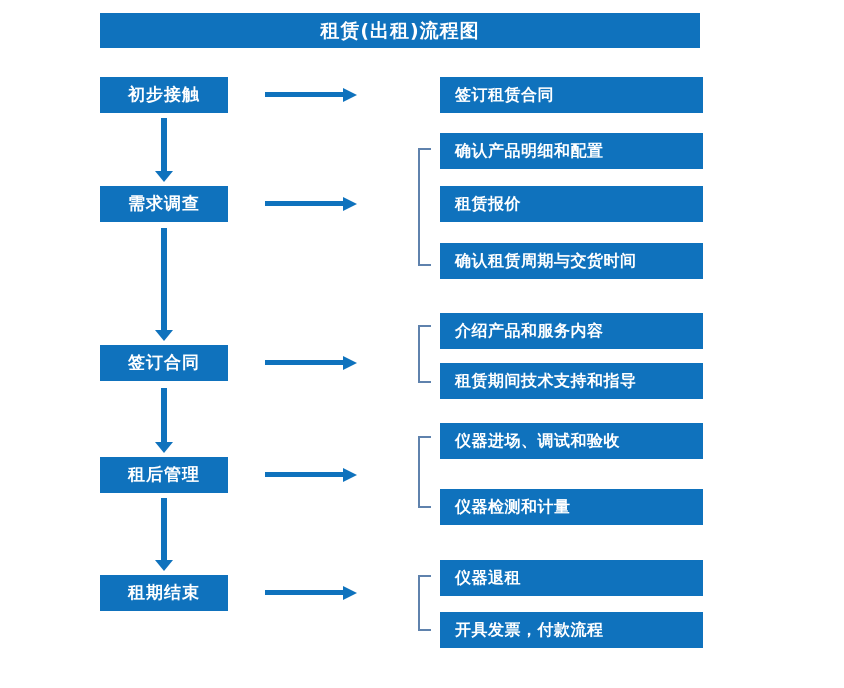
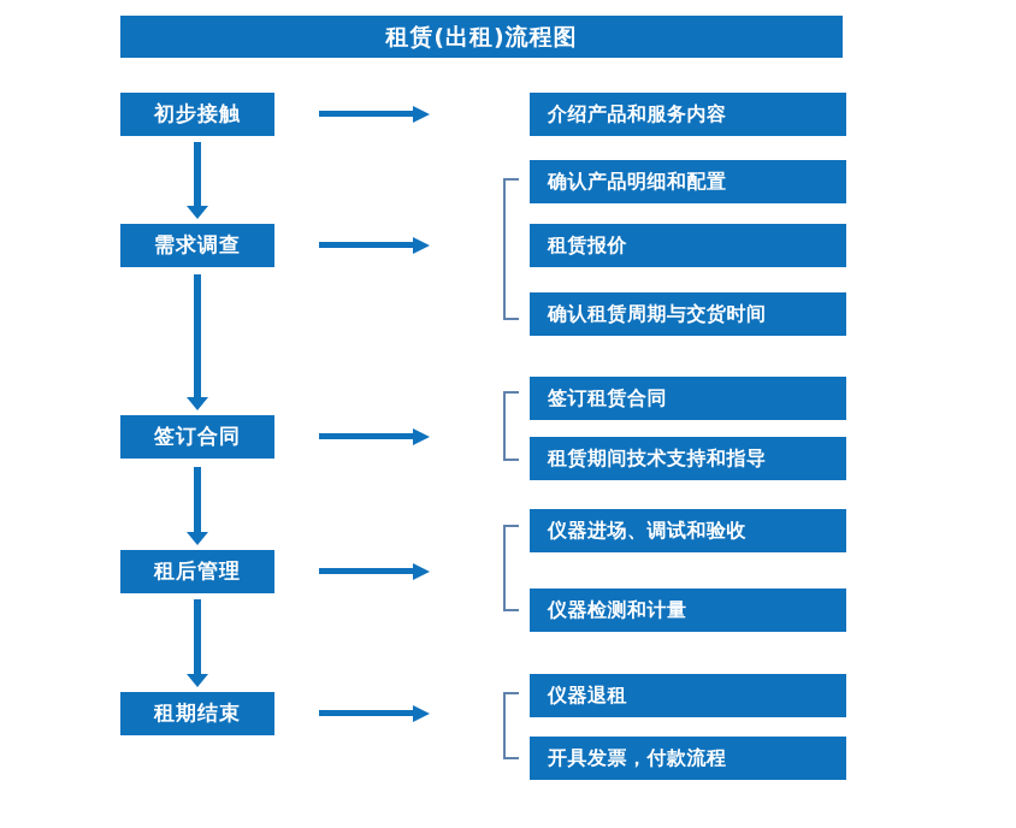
  租赁(出租)流程图
  初步接触
  需求调查
  签订合同
  租后管理
  租期结束
- 签订租赁合同
+ 介绍产品和服务内容
  确认产品明细和配置
  租赁报价
  确认租赁周期与交货时间
- 介绍产品和服务内容
+ 签订租赁合同
  租赁期间技术支持和指导
  仪器进场、调试和验收
  仪器检测和计量
  仪器退租
  开具发票，付款流程
